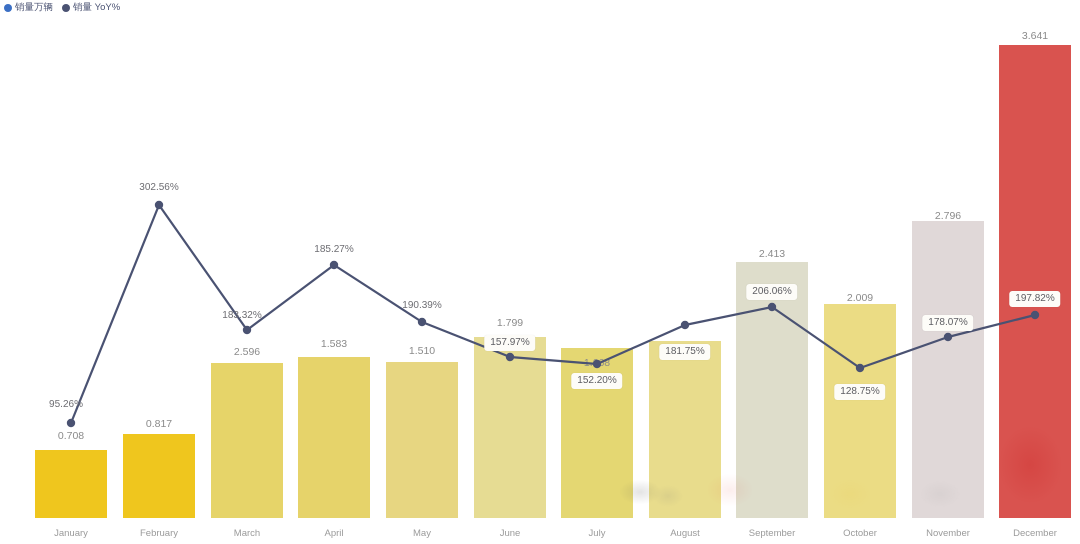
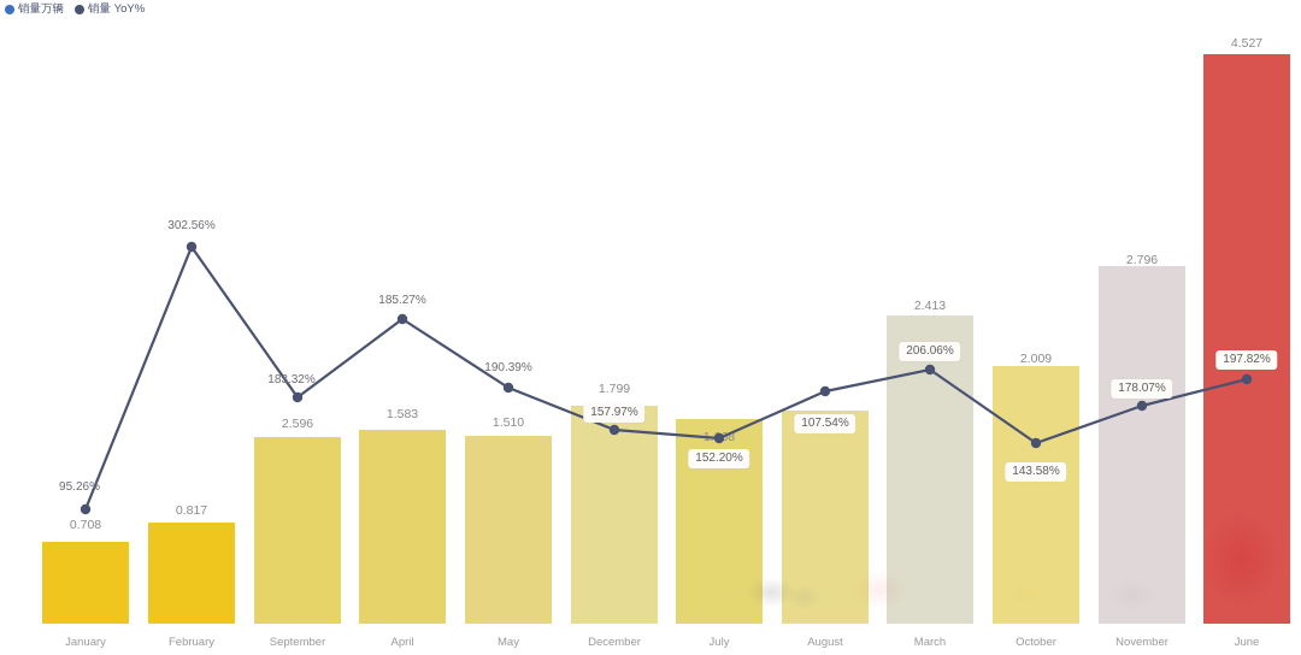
  销量万辆
  销量 YoY%
  0.708
  0.817
  2.596
  1.583
  1.510
  1.799
  2.413
  2.009
  2.796
- 3.641
+ 4.527
  95.26%
  302.56%
  183.32%
  185.27%
  190.39%
  157.97%
  152.20%
- 181.75%
+ 107.54%
  206.06%
- 128.75%
+ 143.58%
  178.07%
  197.82%
  January
  February
- March
+ September
  April
  May
- June
+ December
  July
  August
- September
+ March
  October
  November
- December
+ June
